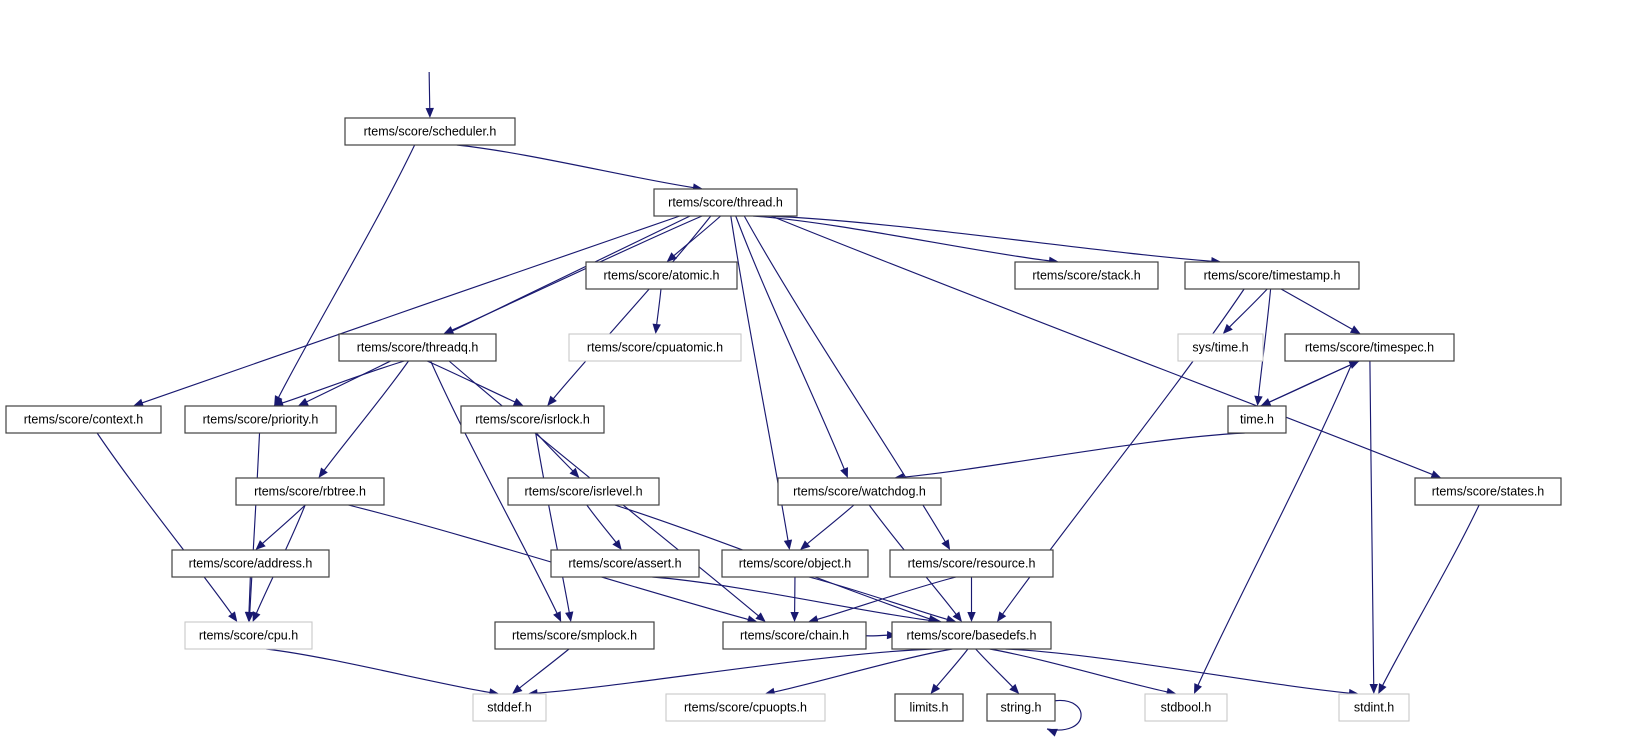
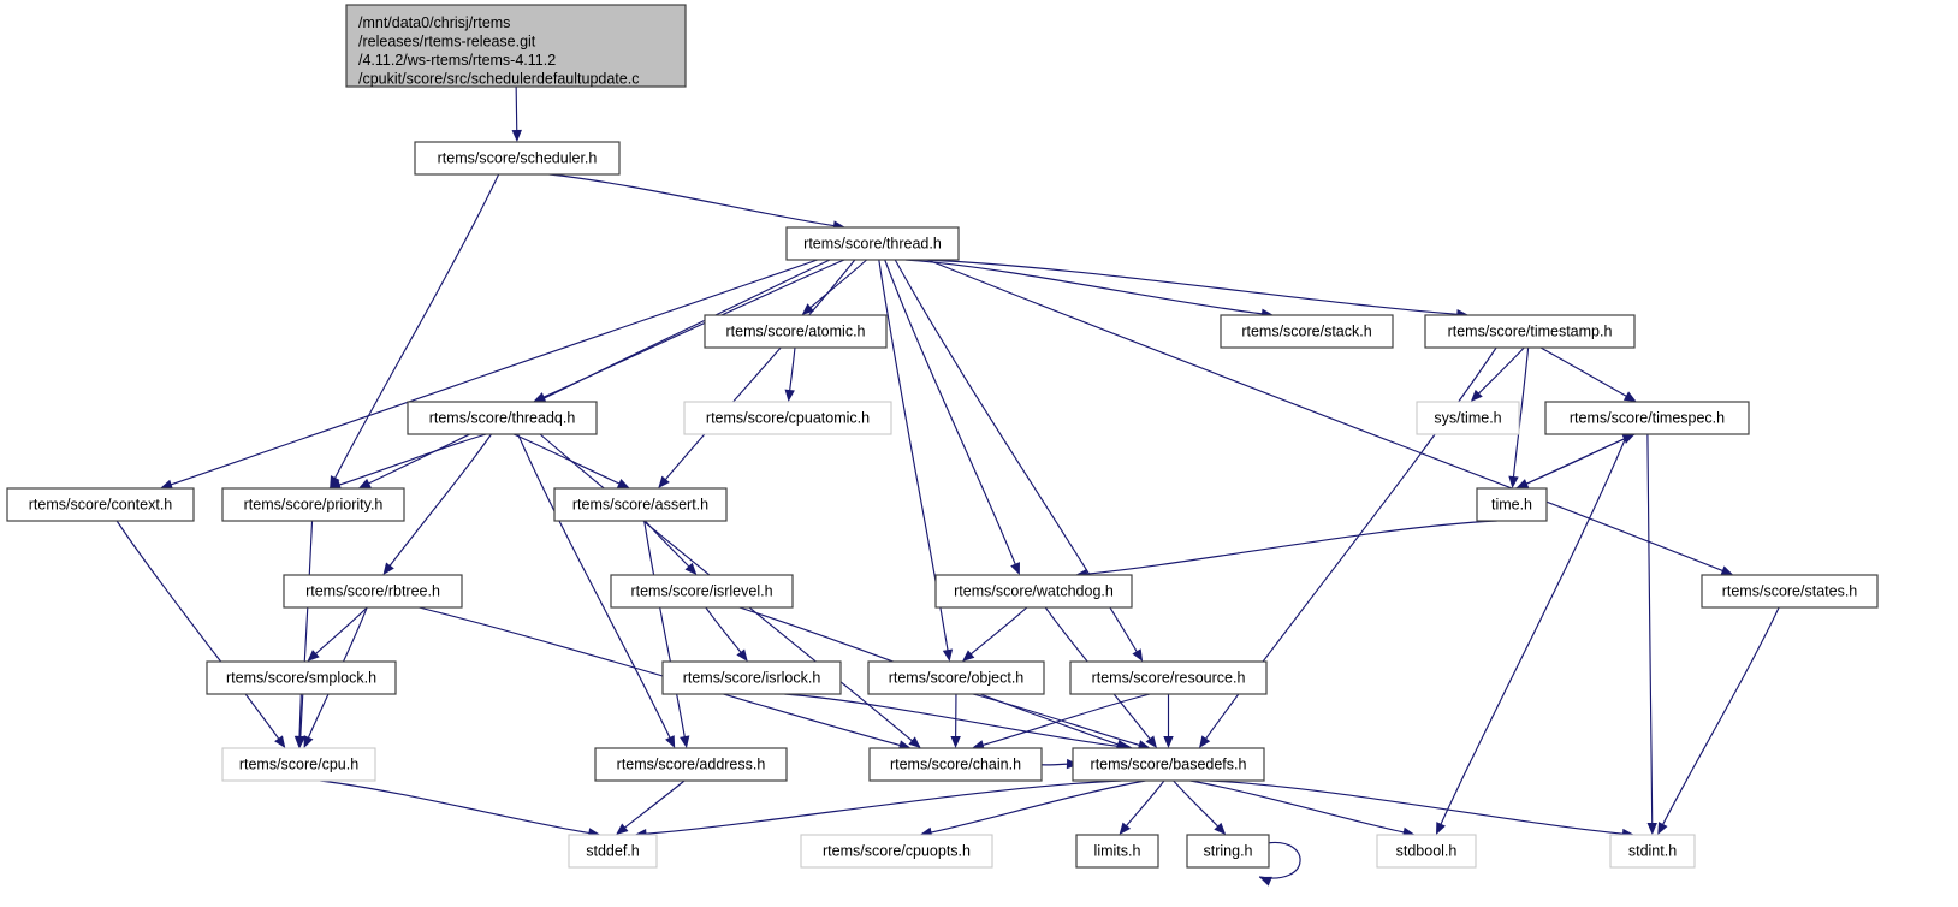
+ /mnt/data0/chrisj/rtems
+ /releases/rtems-release.git
+ /4.11.2/ws-rtems/rtems-4.11.2
+ /cpukit/score/src/schedulerdefaultupdate.c
  rtems/score/scheduler.h
  rtems/score/thread.h
  rtems/score/atomic.h
  rtems/score/stack.h
  rtems/score/timestamp.h
  rtems/score/cpuatomic.h
  rtems/score/threadq.h
  sys/time.h
  rtems/score/timespec.h
  rtems/score/context.h
  rtems/score/priority.h
- rtems/score/isrlock.h
+ rtems/score/assert.h
  time.h
  rtems/score/rbtree.h
  rtems/score/isrlevel.h
  rtems/score/watchdog.h
  rtems/score/states.h
- rtems/score/address.h
+ rtems/score/smplock.h
- rtems/score/assert.h
+ rtems/score/isrlock.h
  rtems/score/object.h
  rtems/score/resource.h
  rtems/score/cpu.h
- rtems/score/smplock.h
+ rtems/score/address.h
  rtems/score/chain.h
  rtems/score/basedefs.h
  stddef.h
  rtems/score/cpuopts.h
  limits.h
  string.h
  stdbool.h
  stdint.h
